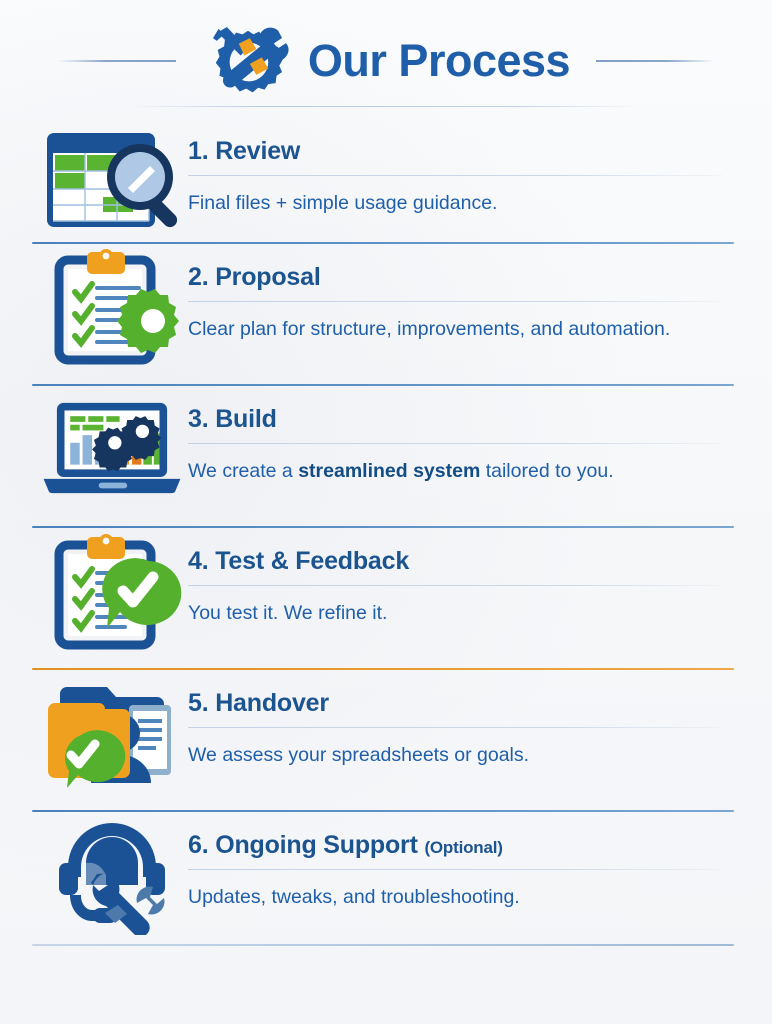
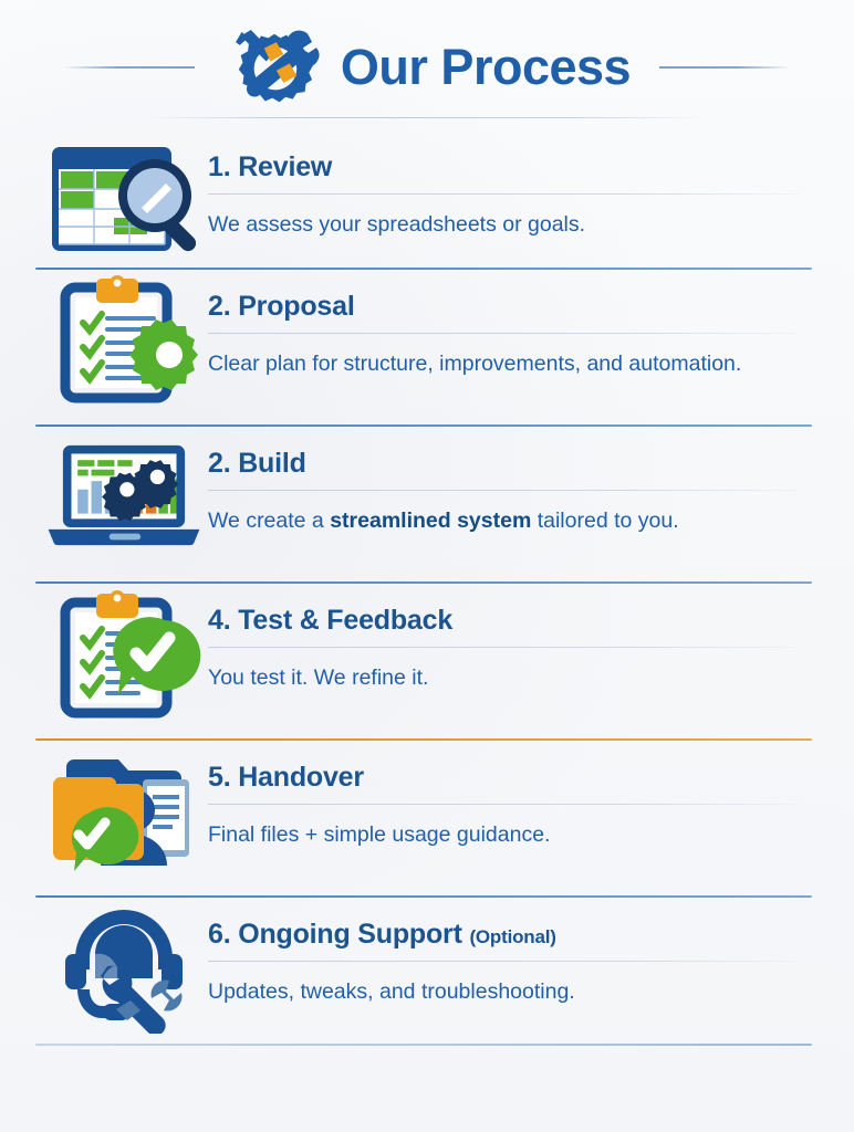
  Our Process
  1. Review
- Final files + simple usage guidance.
+ We assess your spreadsheets or goals.
  2. Proposal
  Clear plan for structure, improvements, and automation.
- 3. Build
+ 2. Build
  We create a streamlined system tailored to you.
  4. Test & Feedback
  You test it. We refine it.
  5. Handover
- We assess your spreadsheets or goals.
+ Final files + simple usage guidance.
  6. Ongoing Support (Optional)
  Updates, tweaks, and troubleshooting.
